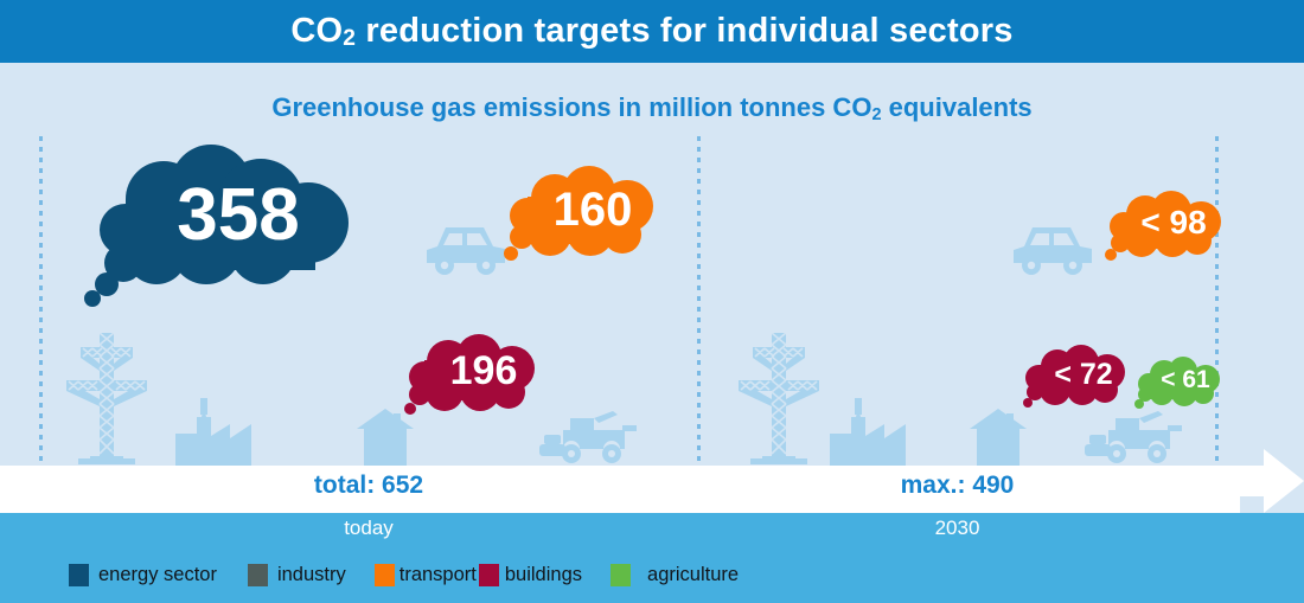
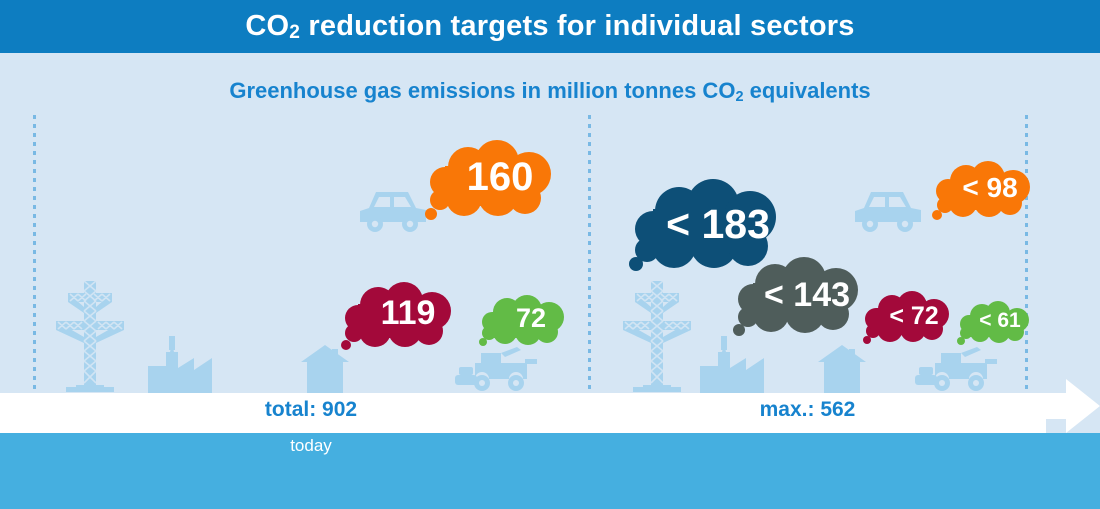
  CO2 reduction targets for individual sectors
  Greenhouse gas emissions in million tonnes CO2 equivalents
- 358
  160
- 196
+ 119
+ 72
+ < 183
+ < 143
  < 98
  < 72
  < 61
- total: 652
+ total: 902
- max.: 490
+ max.: 562
  today
- 2030
- energy sector
- industry
- transport
- buildings
- agriculture
